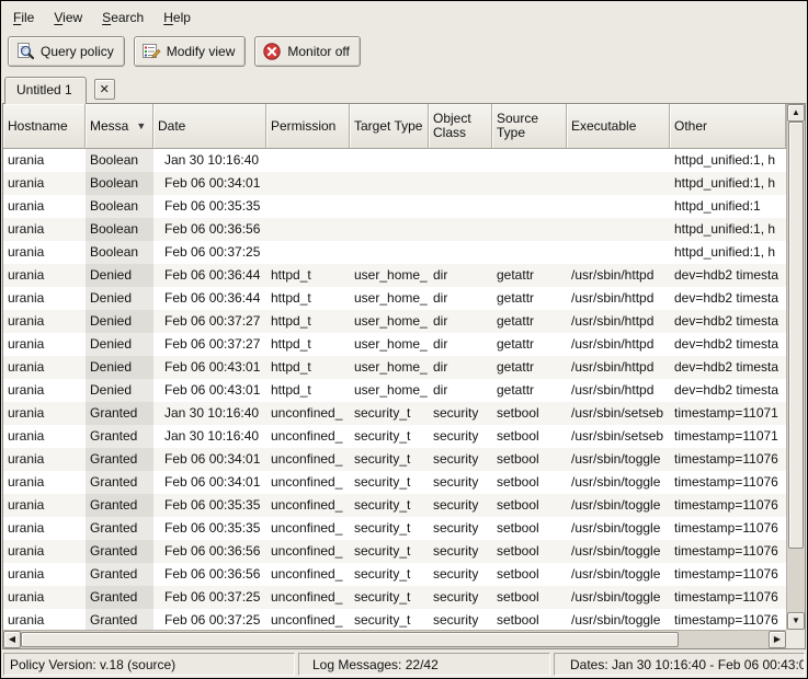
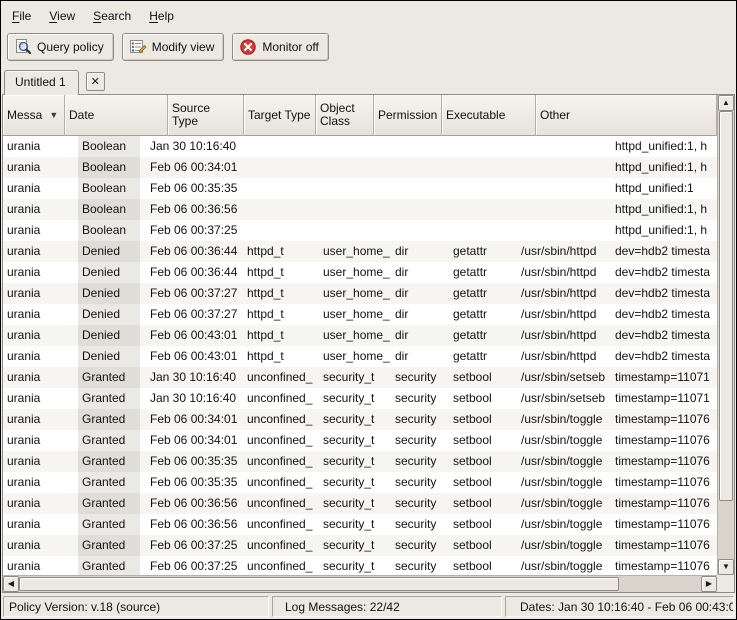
  File
  View
  Search
  Help
  Query policy
  Modify view
  Monitor off
  Untitled 1
  ✕
- Hostname
  Messa
  ▼
  Date
- Permission
+ Source Type
  Target Type
  Object Class
- Source Type
+ Permission
  Executable
  Other
  urania
  Boolean
  Jan 30 10:16:40
  httpd_unified:1, h
  urania
  Boolean
  Feb 06 00:34:01
  httpd_unified:1, h
  urania
  Boolean
  Feb 06 00:35:35
  httpd_unified:1
  urania
  Boolean
  Feb 06 00:36:56
  httpd_unified:1, h
  urania
  Boolean
  Feb 06 00:37:25
  httpd_unified:1, h
  urania
  Denied
  Feb 06 00:36:44
  httpd_t
  user_home_
  dir
  getattr
  /usr/sbin/httpd
  dev=hdb2 timesta
  urania
  Denied
  Feb 06 00:36:44
  httpd_t
  user_home_
  dir
  getattr
  /usr/sbin/httpd
  dev=hdb2 timesta
  urania
  Denied
  Feb 06 00:37:27
  httpd_t
  user_home_
  dir
  getattr
  /usr/sbin/httpd
  dev=hdb2 timesta
  urania
  Denied
  Feb 06 00:37:27
  httpd_t
  user_home_
  dir
  getattr
  /usr/sbin/httpd
  dev=hdb2 timesta
  urania
  Denied
  Feb 06 00:43:01
  httpd_t
  user_home_
  dir
  getattr
  /usr/sbin/httpd
  dev=hdb2 timesta
  urania
  Denied
  Feb 06 00:43:01
  httpd_t
  user_home_
  dir
  getattr
  /usr/sbin/httpd
  dev=hdb2 timesta
  urania
  Granted
  Jan 30 10:16:40
  unconfined_
  security_t
  security
  setbool
  /usr/sbin/setseb
  timestamp=11071
  urania
  Granted
  Jan 30 10:16:40
  unconfined_
  security_t
  security
  setbool
  /usr/sbin/setseb
  timestamp=11071
  urania
  Granted
  Feb 06 00:34:01
  unconfined_
  security_t
  security
  setbool
  /usr/sbin/toggle
  timestamp=11076
  urania
  Granted
  Feb 06 00:34:01
  unconfined_
  security_t
  security
  setbool
  /usr/sbin/toggle
  timestamp=11076
  urania
  Granted
  Feb 06 00:35:35
  unconfined_
  security_t
  security
  setbool
  /usr/sbin/toggle
  timestamp=11076
  urania
  Granted
  Feb 06 00:35:35
  unconfined_
  security_t
  security
  setbool
  /usr/sbin/toggle
  timestamp=11076
  urania
  Granted
  Feb 06 00:36:56
  unconfined_
  security_t
  security
  setbool
  /usr/sbin/toggle
  timestamp=11076
  urania
  Granted
  Feb 06 00:36:56
  unconfined_
  security_t
  security
  setbool
  /usr/sbin/toggle
  timestamp=11076
  urania
  Granted
  Feb 06 00:37:25
  unconfined_
  security_t
  security
  setbool
  /usr/sbin/toggle
  timestamp=11076
  urania
  Granted
  Feb 06 00:37:25
  unconfined_
  security_t
  security
  setbool
  /usr/sbin/toggle
  timestamp=11076
  ◀
  ▶
  ▲
  ▼
  Policy Version: v.18 (source)
  Log Messages: 22/42
  Dates: Jan 30 10:16:40 - Feb 06 00:43:0
